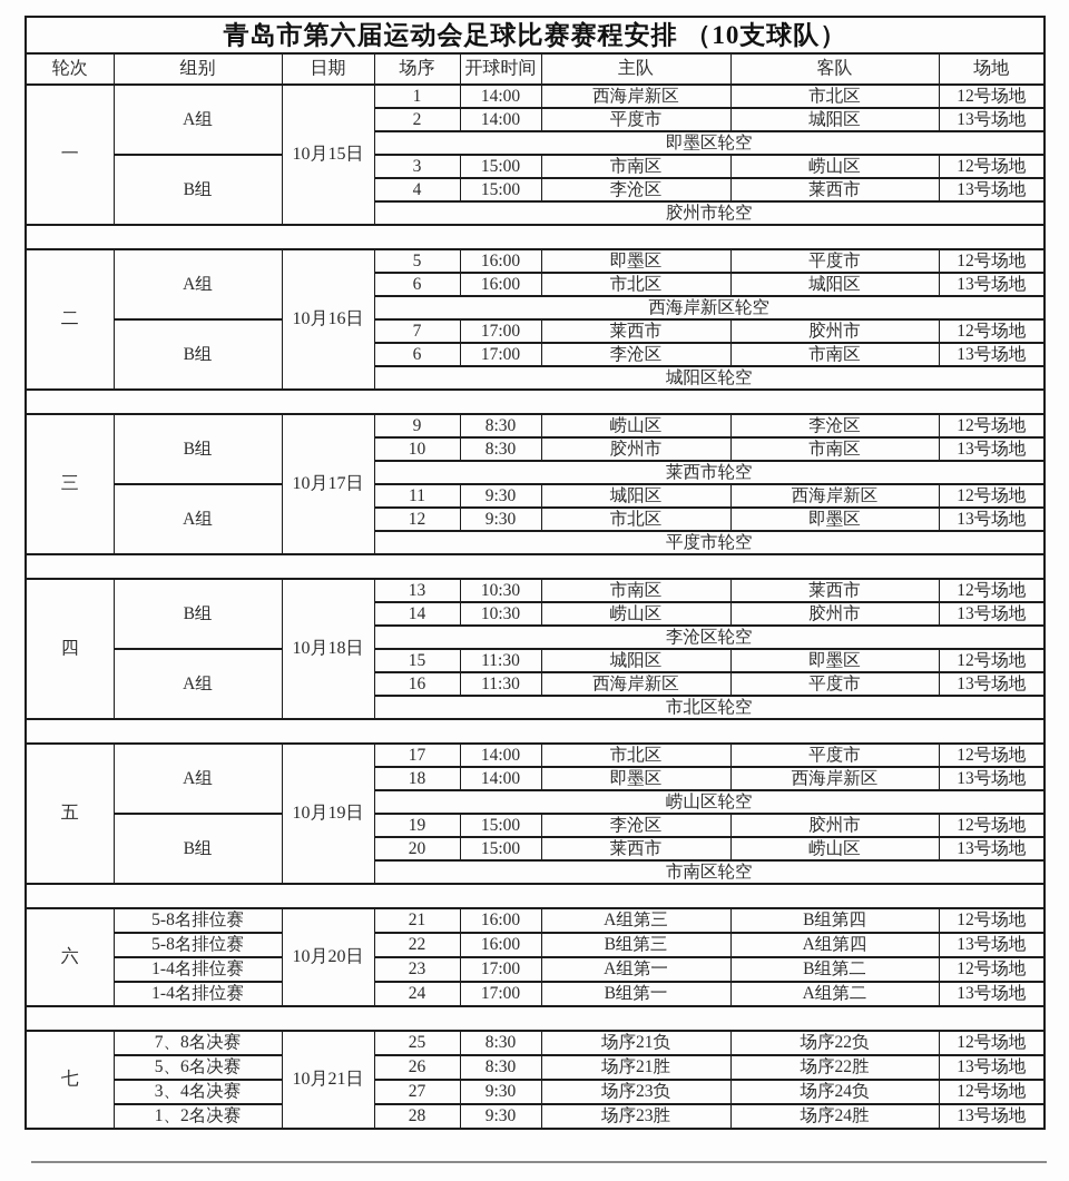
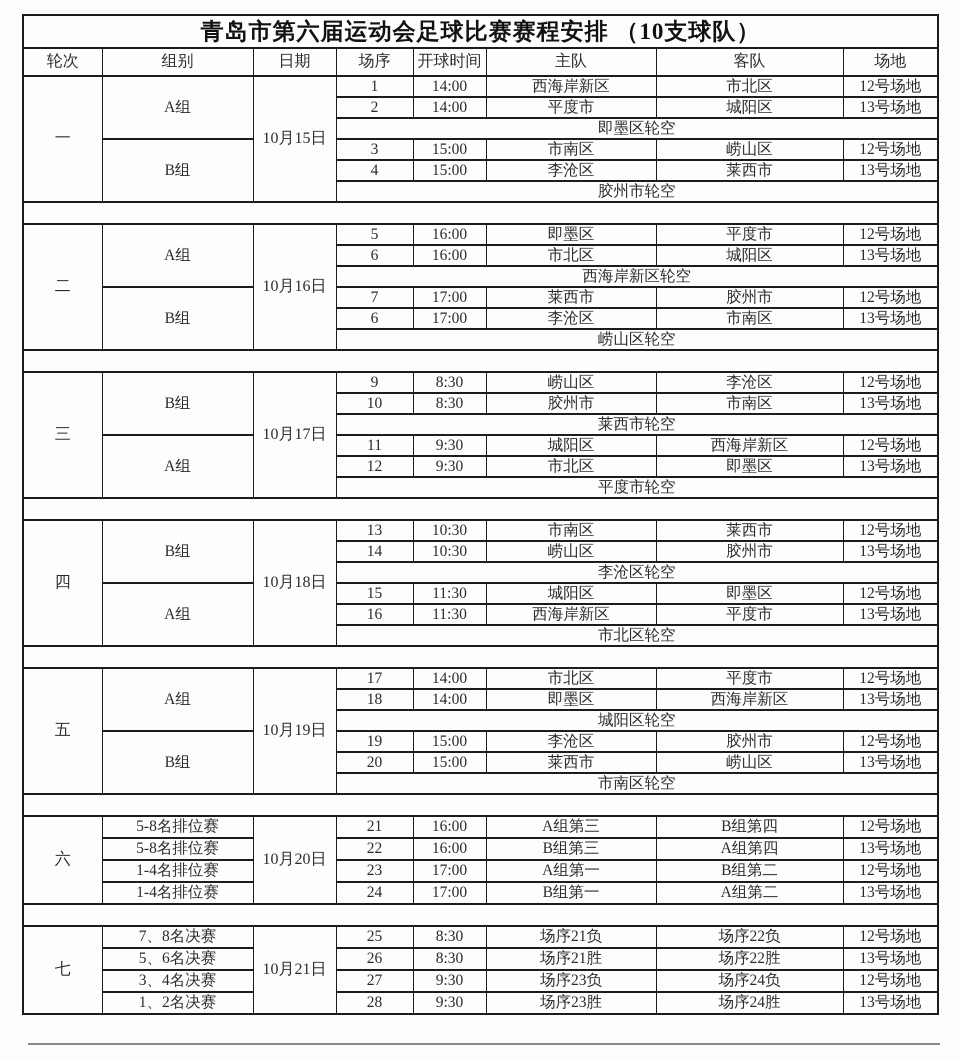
  青岛市第六届运动会足球比赛赛程安排 （10支球队）
  轮次	组别	日期	场序	开球时间	主队	客队	场地
  一	A组	10月15日	1	14:00	西海岸新区	市北区	12号场地
  2	14:00	平度市	城阳区	13号场地
  即墨区轮空
  B组	3	15:00	市南区	崂山区	12号场地
  4	15:00	李沧区	莱西市	13号场地
  胶州市轮空
  二	A组	10月16日	5	16:00	即墨区	平度市	12号场地
  6	16:00	市北区	城阳区	13号场地
  西海岸新区轮空
  B组	7	17:00	莱西市	胶州市	12号场地
  6	17:00	李沧区	市南区	13号场地
- 城阳区轮空
+ 崂山区轮空
  三	B组	10月17日	9	8:30	崂山区	李沧区	12号场地
  10	8:30	胶州市	市南区	13号场地
  莱西市轮空
  A组	11	9:30	城阳区	西海岸新区	12号场地
  12	9:30	市北区	即墨区	13号场地
  平度市轮空
  四	B组	10月18日	13	10:30	市南区	莱西市	12号场地
  14	10:30	崂山区	胶州市	13号场地
  李沧区轮空
  A组	15	11:30	城阳区	即墨区	12号场地
  16	11:30	西海岸新区	平度市	13号场地
  市北区轮空
  五	A组	10月19日	17	14:00	市北区	平度市	12号场地
  18	14:00	即墨区	西海岸新区	13号场地
- 崂山区轮空
+ 城阳区轮空
  B组	19	15:00	李沧区	胶州市	12号场地
  20	15:00	莱西市	崂山区	13号场地
  市南区轮空
  六	5-8名排位赛	10月20日	21	16:00	A组第三	B组第四	12号场地
  5-8名排位赛	22	16:00	B组第三	A组第四	13号场地
  1-4名排位赛	23	17:00	A组第一	B组第二	12号场地
  1-4名排位赛	24	17:00	B组第一	A组第二	13号场地
  七	7、8名决赛	10月21日	25	8:30	场序21负	场序22负	12号场地
  5、6名决赛	26	8:30	场序21胜	场序22胜	13号场地
  3、4名决赛	27	9:30	场序23负	场序24负	12号场地
  1、2名决赛	28	9:30	场序23胜	场序24胜	13号场地
